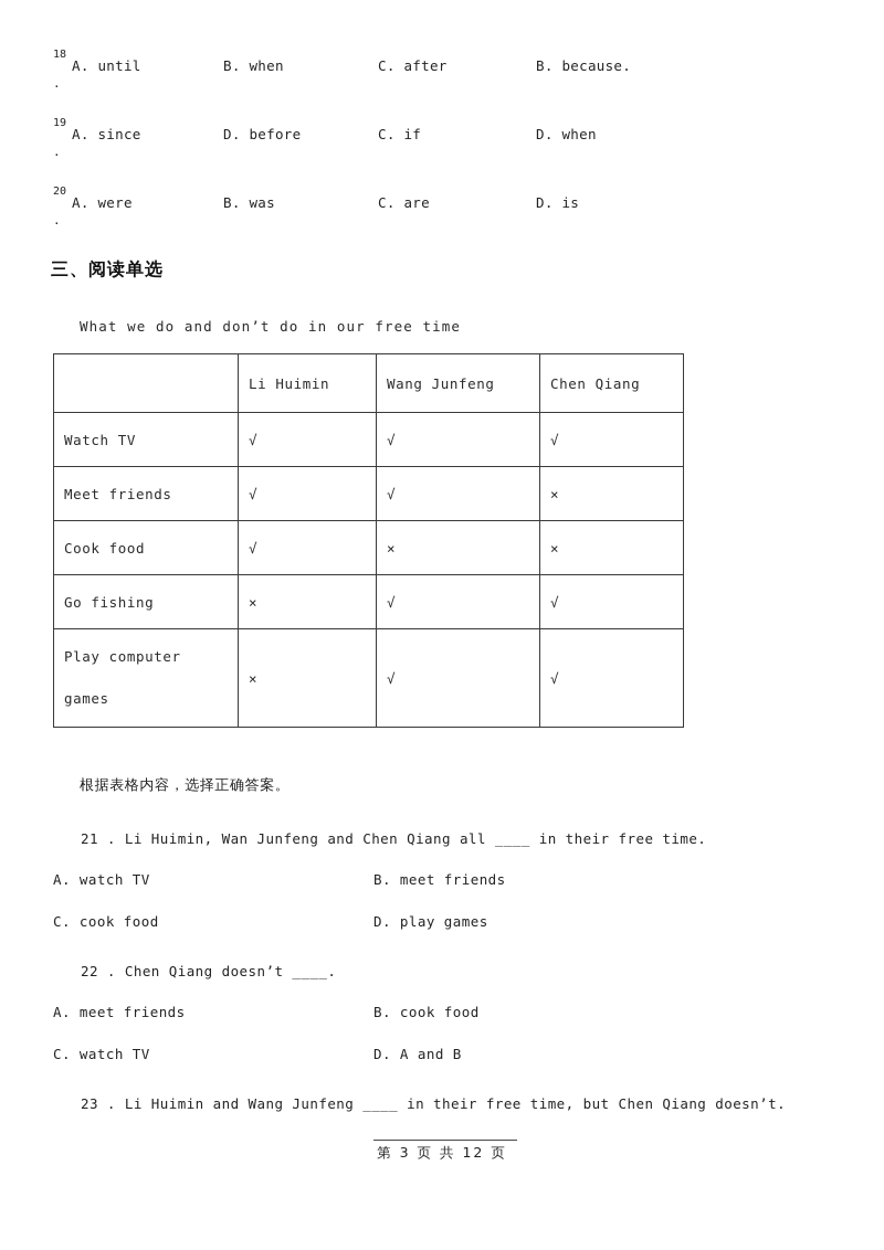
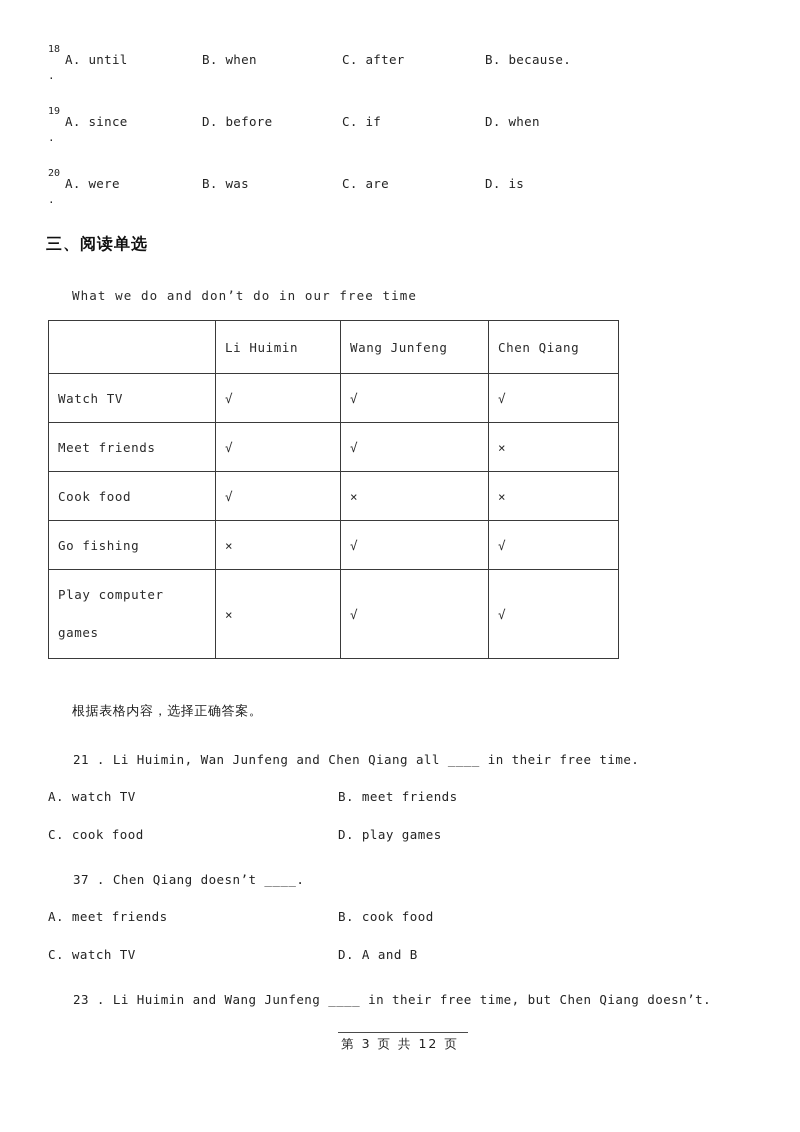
  18
  .
  A. until
  B. when
  C. after
  B. because.
  19
  .
  A. since
  D. before
  C. if
  D. when
  20
  .
  A. were
  B. was
  C. are
  D. is
  三、阅读单选
  What we do and don’t do in our free time
  	Li Huimin	Wang Junfeng	Chen Qiang
  Watch TV	√	√	√
  Meet friends	√	√	×
  Cook food	√	×	×
  Go fishing	×	√	√
  Play computergames	×	√	√
  根据表格内容，选择正确答案。
  21 . Li Huimin, Wan Junfeng and Chen Qiang all ____ in their free time.
  A. watch TV
  B. meet friends
  C. cook food
  D. play games
- 22 . Chen Qiang doesn’t ____.
+ 37 . Chen Qiang doesn’t ____.
  A. meet friends
  B. cook food
  C. watch TV
  D. A and B
  23 . Li Huimin and Wang Junfeng ____ in their free time, but Chen Qiang doesn’t.
  第 3 页 共 12 页
